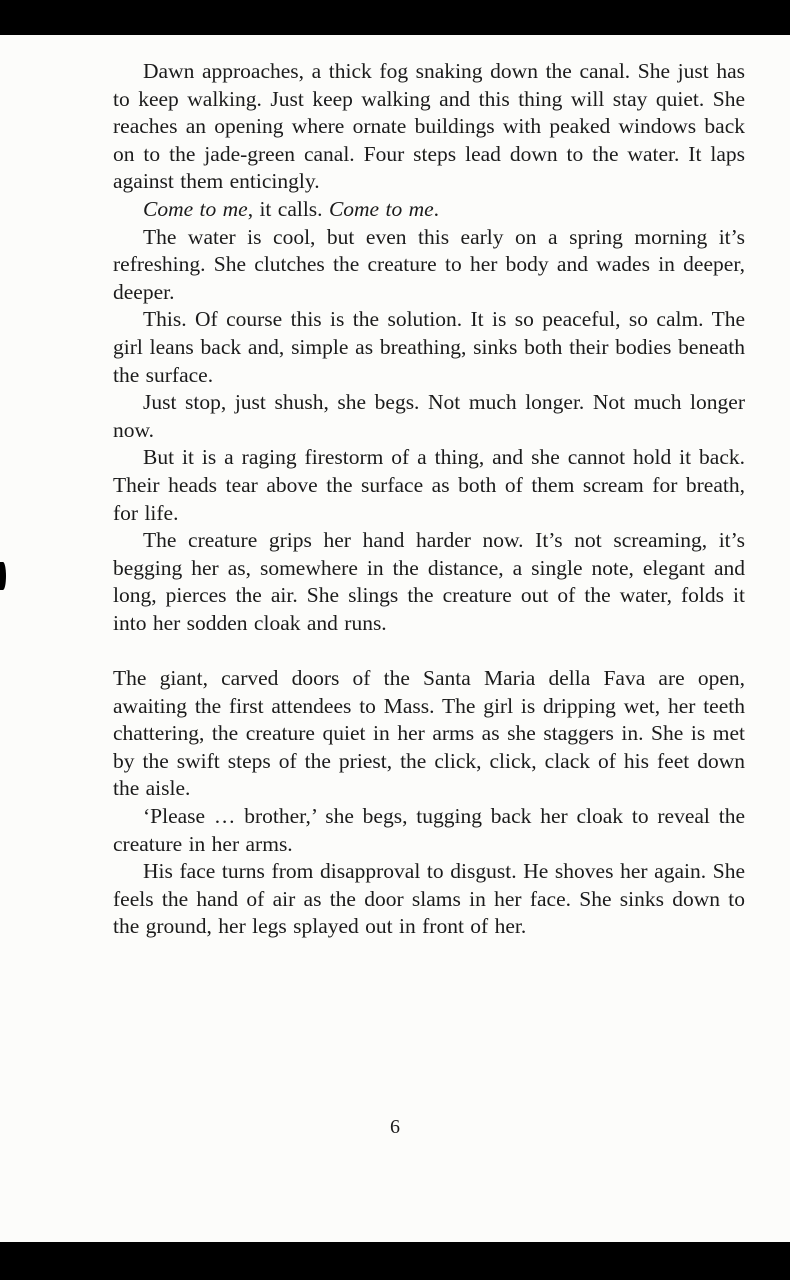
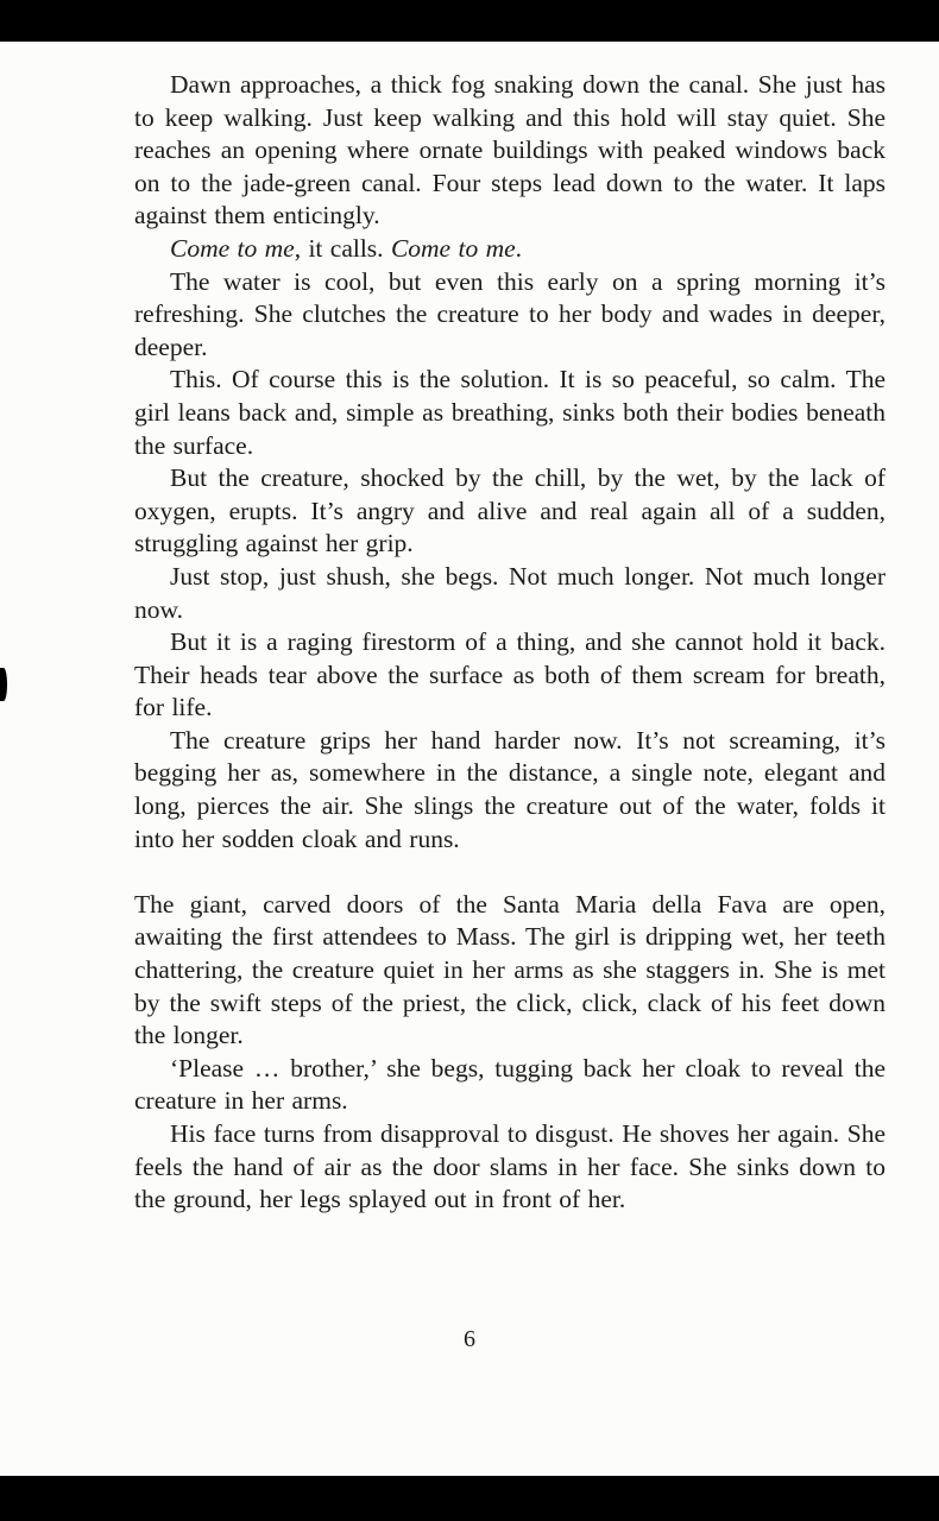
- Dawn approaches, a thick fog snaking down the canal. She just has to keep walking. Just keep walking and this thing will stay quiet. She reaches an opening where ornate buildings with peaked windows back on to the jade-green canal. Four steps lead down to the water. It laps against them enticingly.
+ Dawn approaches, a thick fog snaking down the canal. She just has to keep walking. Just keep walking and this hold will stay quiet. She reaches an opening where ornate buildings with peaked windows back on to the jade-green canal. Four steps lead down to the water. It laps against them enticingly.
  Come to me, it calls. Come to me.
  The water is cool, but even this early on a spring morning it’s refreshing. She clutches the creature to her body and wades in deeper, deeper.
  This. Of course this is the solution. It is so peaceful, so calm. The girl leans back and, simple as breathing, sinks both their bodies beneath the surface.
+ But the creature, shocked by the chill, by the wet, by the lack of oxygen, erupts. It’s angry and alive and real again all of a sudden, struggling against her grip.
  Just stop, just shush, she begs. Not much longer. Not much longer now.
  But it is a raging firestorm of a thing, and she cannot hold it back. Their heads tear above the surface as both of them scream for breath, for life.
  The creature grips her hand harder now. It’s not screaming, it’s begging her as, somewhere in the distance, a single note, elegant and long, pierces the air. She slings the creature out of the water, folds it into her sodden cloak and runs.
- The giant, carved doors of the Santa Maria della Fava are open, awaiting the first attendees to Mass. The girl is dripping wet, her teeth chattering, the creature quiet in her arms as she staggers in. She is met by the swift steps of the priest, the click, click, clack of his feet down the aisle.
+ The giant, carved doors of the Santa Maria della Fava are open, awaiting the first attendees to Mass. The girl is dripping wet, her teeth chattering, the creature quiet in her arms as she staggers in. She is met by the swift steps of the priest, the click, click, clack of his feet down the longer.
  ‘Please … brother,’ she begs, tugging back her cloak to reveal the creature in her arms.
  His face turns from disapproval to disgust. He shoves her again. She feels the hand of air as the door slams in her face. She sinks down to the ground, her legs splayed out in front of her.
  6
